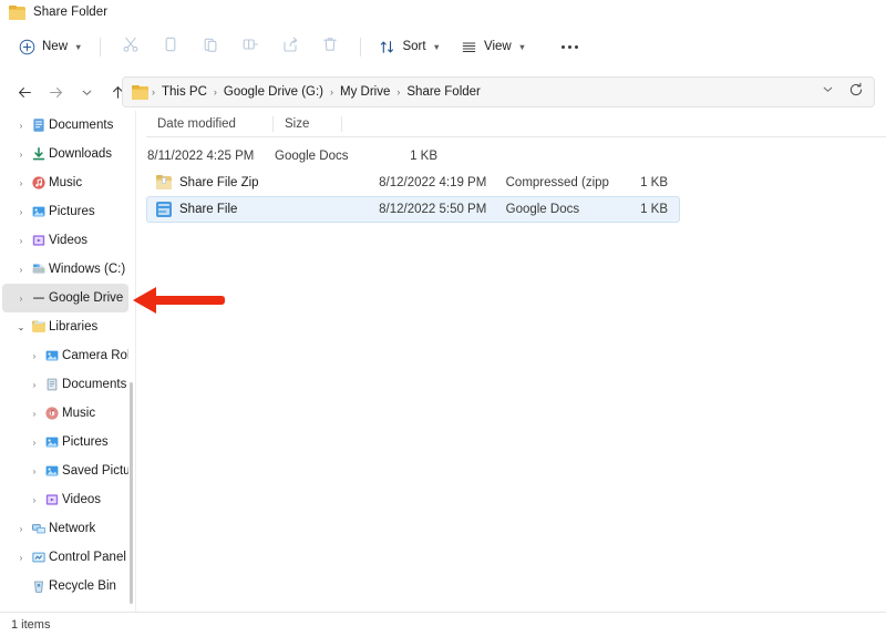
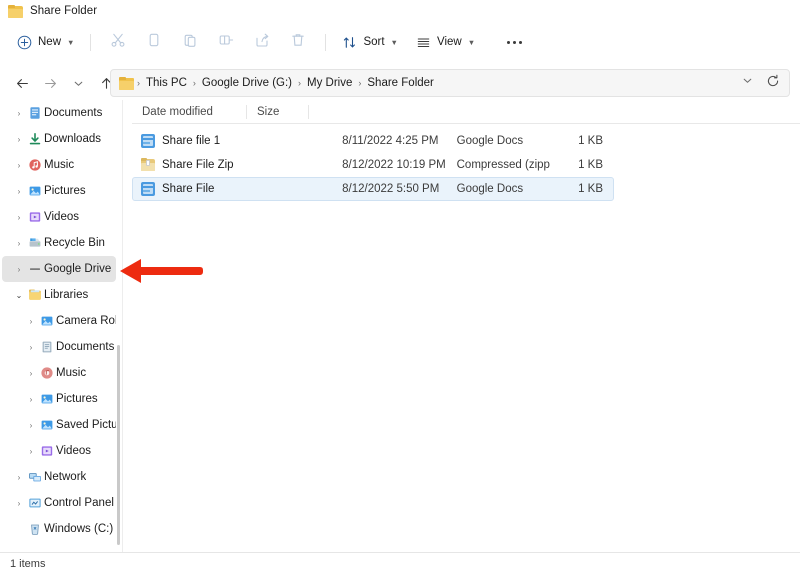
  Share Folder
  New
  ▼
  Sort
  ▼
  View
  ▼
  ›
  This PC
  ›
  Google Drive (G:)
  ›
  My Drive
  ›
  Share Folder
  ›
  Documents
  ›
  Downloads
  ›
  Music
  ›
  Pictures
  ›
  Videos
  ›
- Windows (C:)
+ Recycle Bin
  ›
  Google Drive
  ⌄
  Libraries
  ›
  Camera Ro
  ›
  Documents
  ›
  Music
  ›
  Pictures
  ›
  Saved Pictu
  ›
  Videos
  ›
  Network
  ›
  Control Panel
- Recycle Bin
+ Windows (C:)
  Date modified
  Size
+ Share file 1
  8/11/2022 4:25 PM
  Google Docs
  1 KB
  Share File Zip
- 8/12/2022 4:19 PM
+ 8/12/2022 10:19 PM
  Compressed (zipp
  1 KB
  Share File
  8/12/2022 5:50 PM
  Google Docs
  1 KB
  1 items
